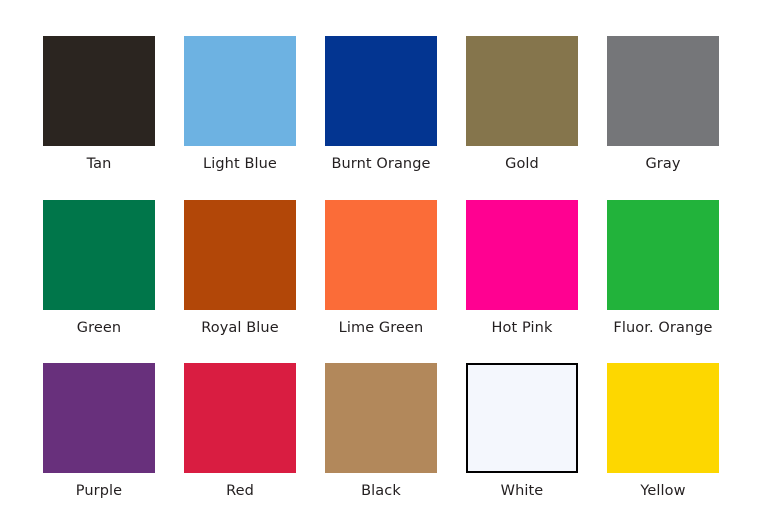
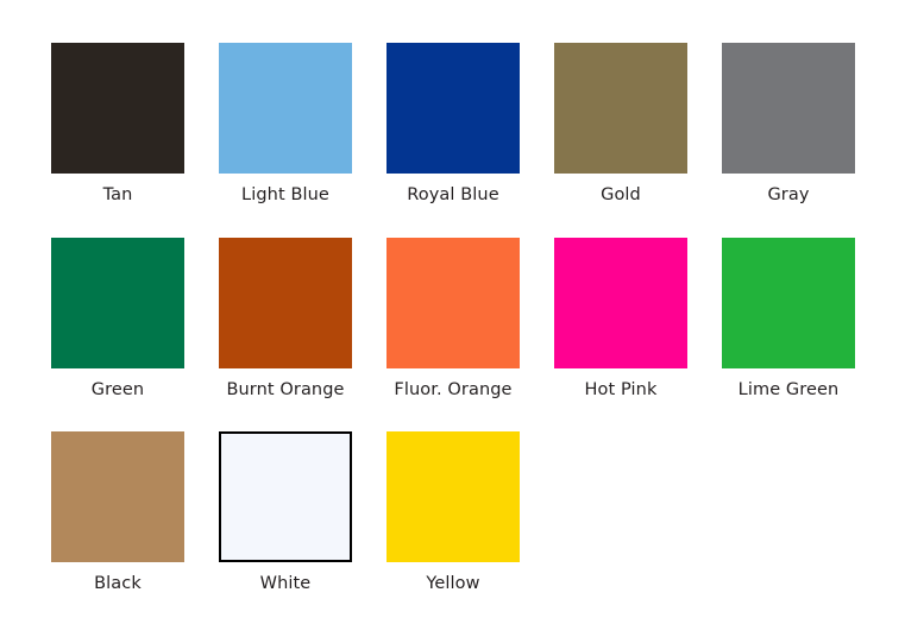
  Tan
  Light Blue
- Burnt Orange
+ Royal Blue
  Gold
  Gray
  Green
- Royal Blue
+ Burnt Orange
- Lime Green
+ Fluor. Orange
  Hot Pink
- Fluor. Orange
+ Lime Green
- Purple
- Red
  Black
  White
  Yellow
